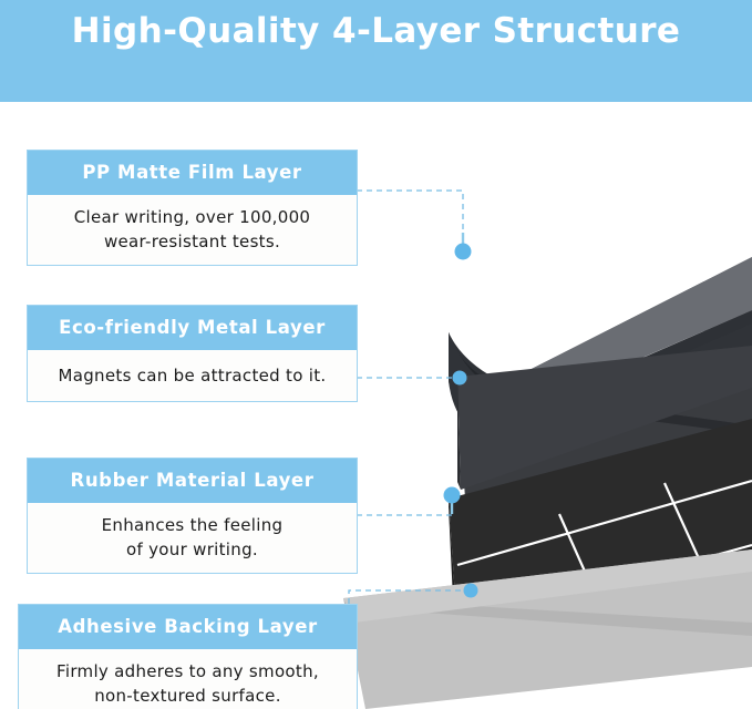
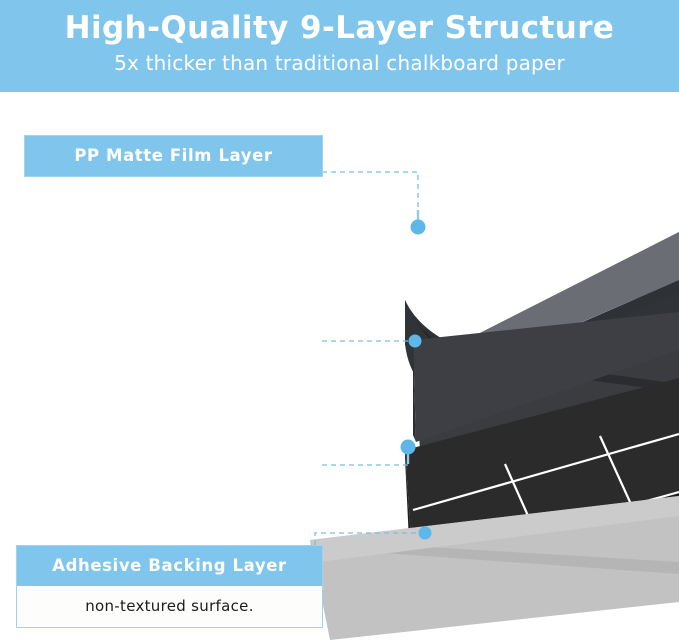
- High-Quality 4-Layer Structure
+ High-Quality 9-Layer Structure
+ 5x thicker than traditional chalkboard paper
  PP Matte Film Layer
- Clear writing, over 100,000
- wear-resistant tests.
- Eco-friendly Metal Layer
- Magnets can be attracted to it.
- Rubber Material Layer
- Enhances the feeling
- of your writing.
  Adhesive Backing Layer
- Firmly adheres to any smooth,
  non-textured surface.
